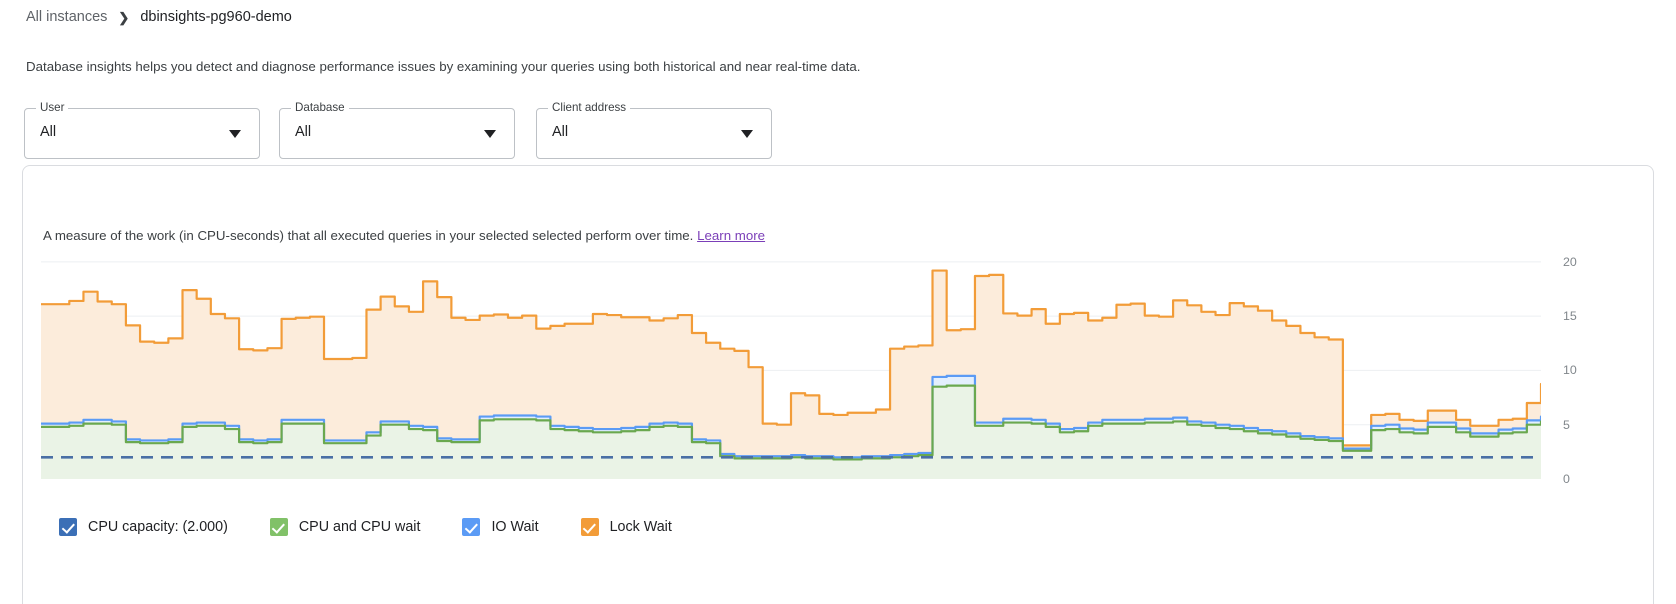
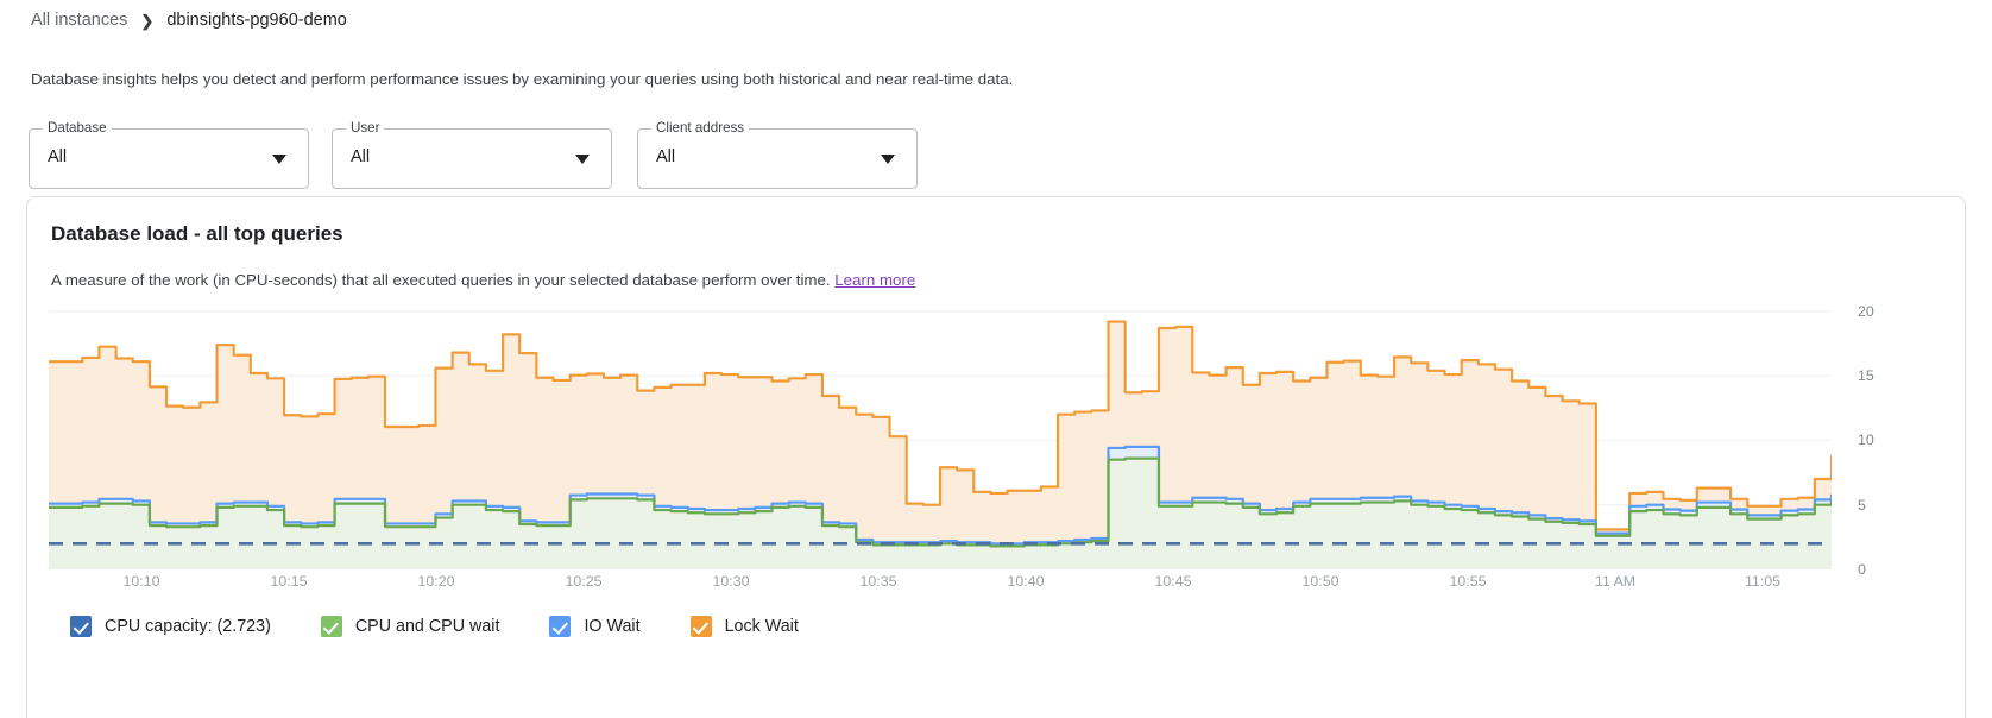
  All instances
  ❯
  dbinsights-pg960-demo
- Database insights helps you detect and diagnose performance issues by examining your queries using both historical and near real-time data.
+ Database insights helps you detect and perform performance issues by examining your queries using both historical and near real-time data.
- User
+ Database
  All
- Database
+ User
  All
  Client address
  All
+ Database load - all top queries
- A measure of the work (in CPU-seconds) that all executed queries in your selected selected perform over time. Learn more
+ A measure of the work (in CPU-seconds) that all executed queries in your selected database perform over time. Learn more
  0
  5
  10
  15
  20
+ 10:10
+ 10:15
+ 10:20
+ 10:25
+ 10:30
+ 10:35
+ 10:40
+ 10:45
+ 10:50
+ 10:55
+ 11 AM
+ 11:05
- CPU capacity: (2.000)
+ CPU capacity: (2.723)
  CPU and CPU wait
  IO Wait
  Lock Wait
